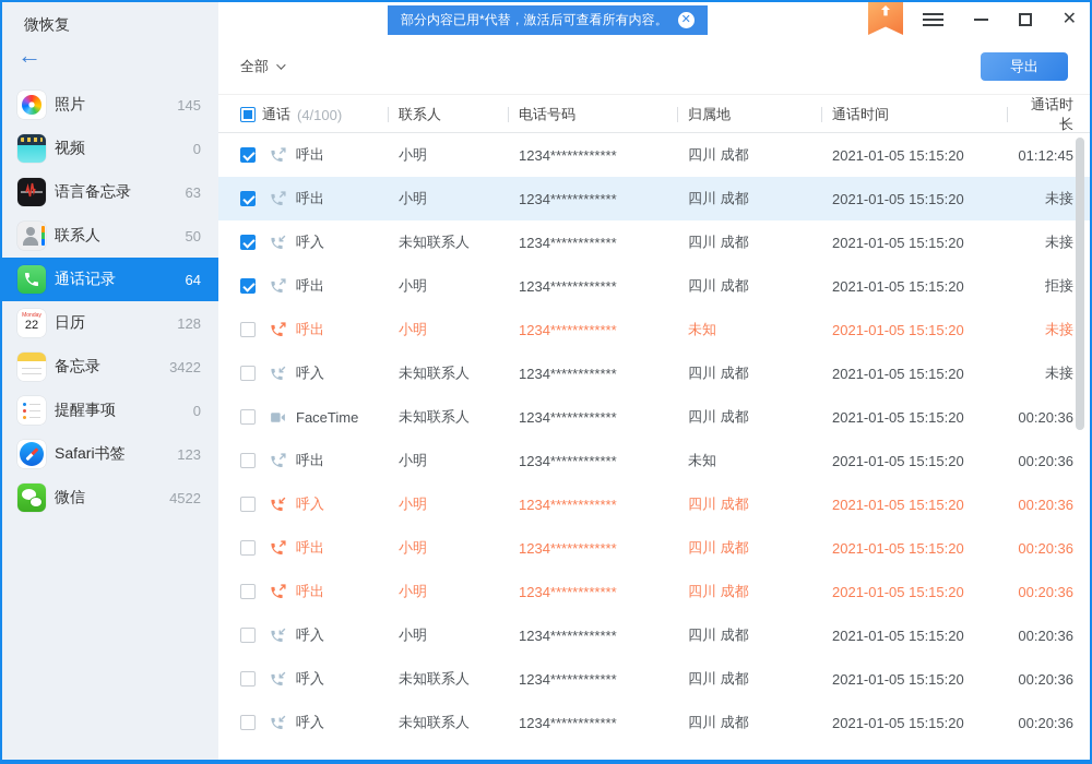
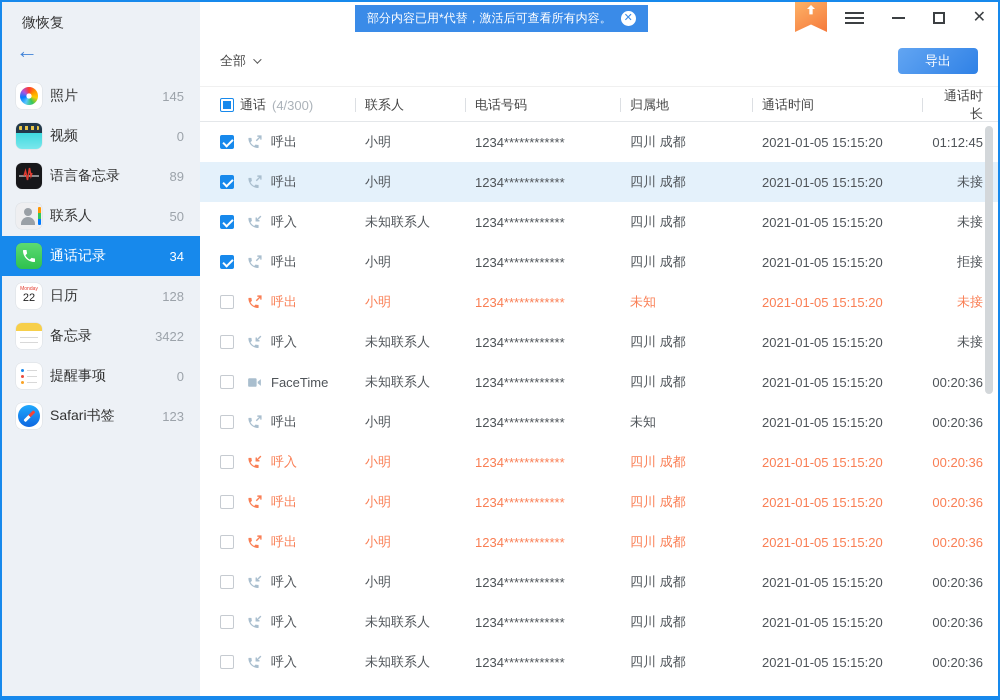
  微恢复
  ←
  照片
  145
  视频
  0
  语言备忘录
- 63
+ 89
  联系人
  50
  通话记录
- 64
+ 34
  22
  日历
  128
  备忘录
  3422
  提醒事项
  0
  Safari书签
  123
- 微信
- 4522
  部分内容已用*代替，激活后可查看所有内容。
  ✕
  ✕
  全部
  导出
  通话
- (4/100)
+ (4/300)
  联系人
  电话号码
  归属地
  通话时间
  通话时长
  呼出
  小明
  1234************
  四川 成都
  2021-01-05 15:15:20
  01:12:45
  呼出
  小明
  1234************
  四川 成都
  2021-01-05 15:15:20
  未接
  呼入
  未知联系人
  1234************
  四川 成都
  2021-01-05 15:15:20
  未接
  呼出
  小明
  1234************
  四川 成都
  2021-01-05 15:15:20
  拒接
  呼出
  小明
  1234************
  未知
  2021-01-05 15:15:20
  未接
  呼入
  未知联系人
  1234************
  四川 成都
  2021-01-05 15:15:20
  未接
  FaceTime
  未知联系人
  1234************
  四川 成都
  2021-01-05 15:15:20
  00:20:36
  呼出
  小明
  1234************
  未知
  2021-01-05 15:15:20
  00:20:36
  呼入
  小明
  1234************
  四川 成都
  2021-01-05 15:15:20
  00:20:36
  呼出
  小明
  1234************
  四川 成都
  2021-01-05 15:15:20
  00:20:36
  呼出
  小明
  1234************
  四川 成都
  2021-01-05 15:15:20
  00:20:36
  呼入
  小明
  1234************
  四川 成都
  2021-01-05 15:15:20
  00:20:36
  呼入
  未知联系人
  1234************
  四川 成都
  2021-01-05 15:15:20
  00:20:36
  呼入
  未知联系人
  1234************
  四川 成都
  2021-01-05 15:15:20
  00:20:36
